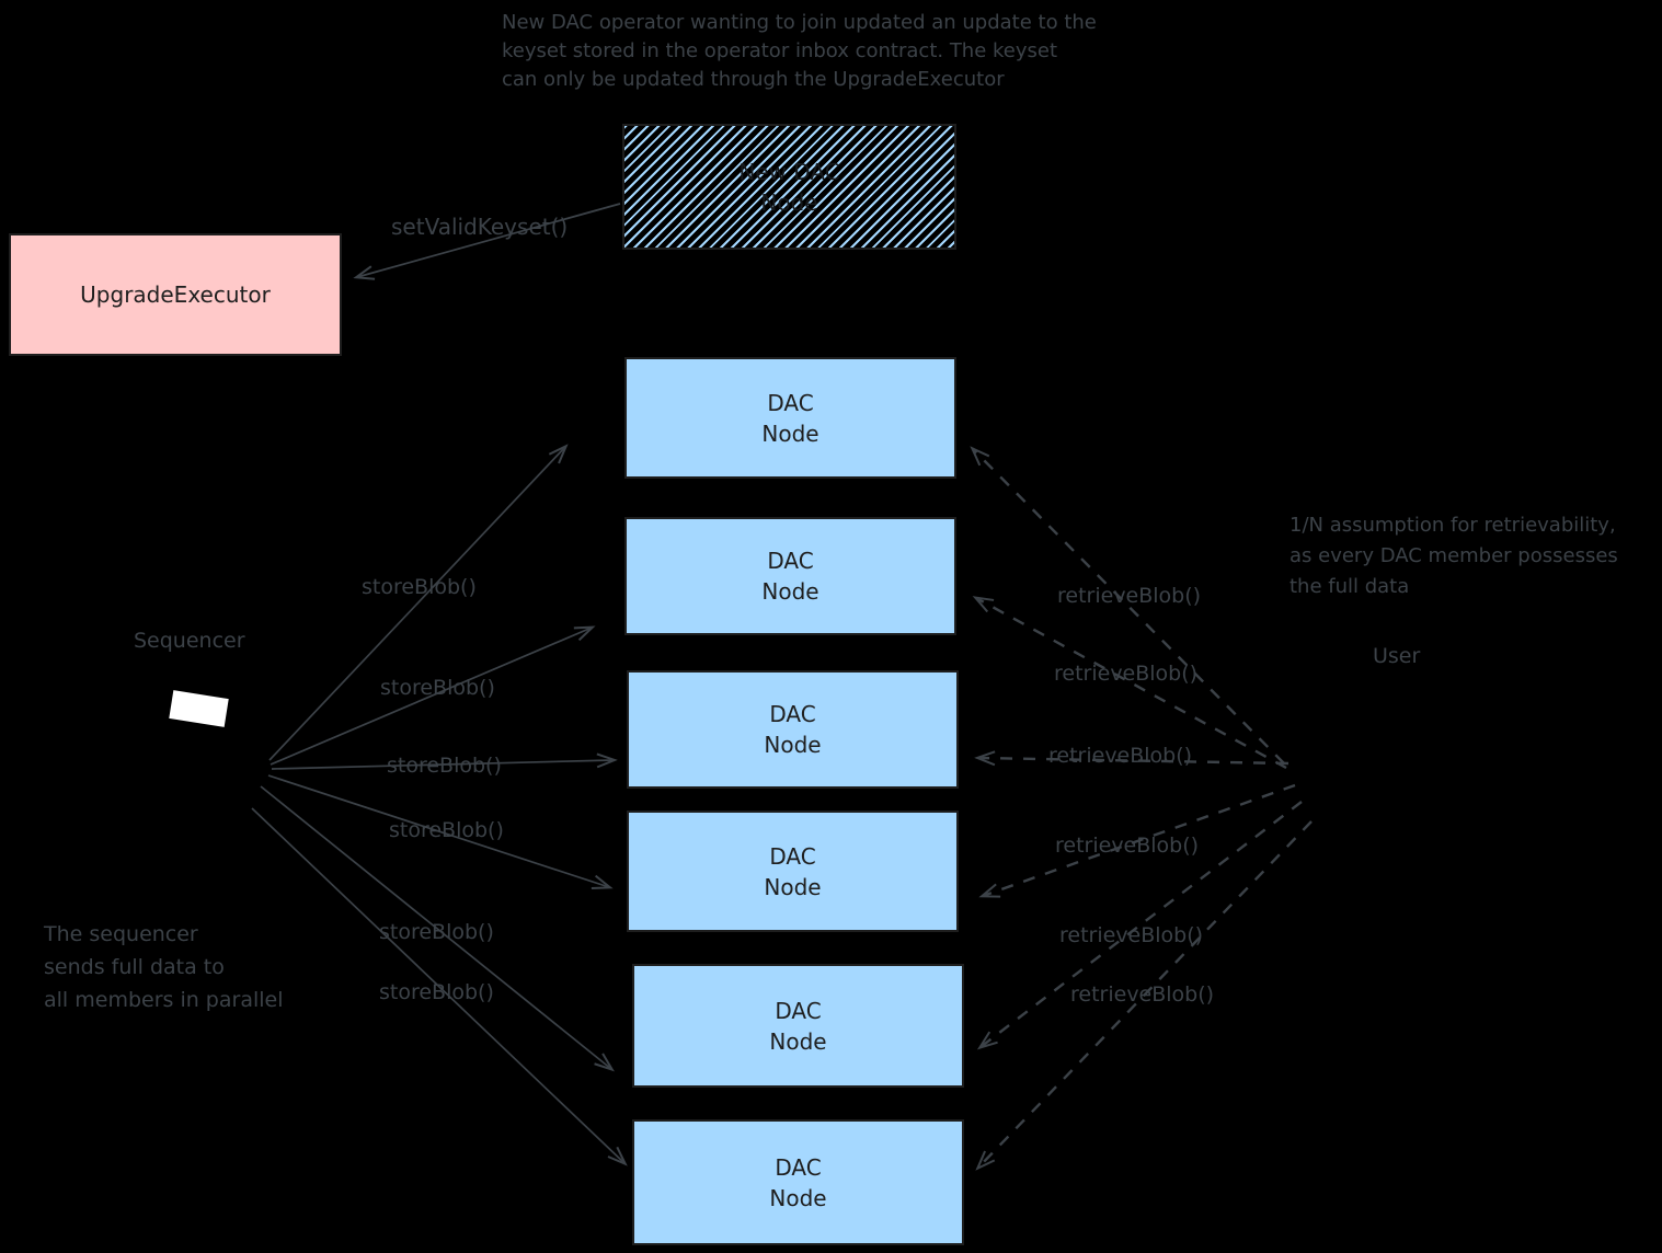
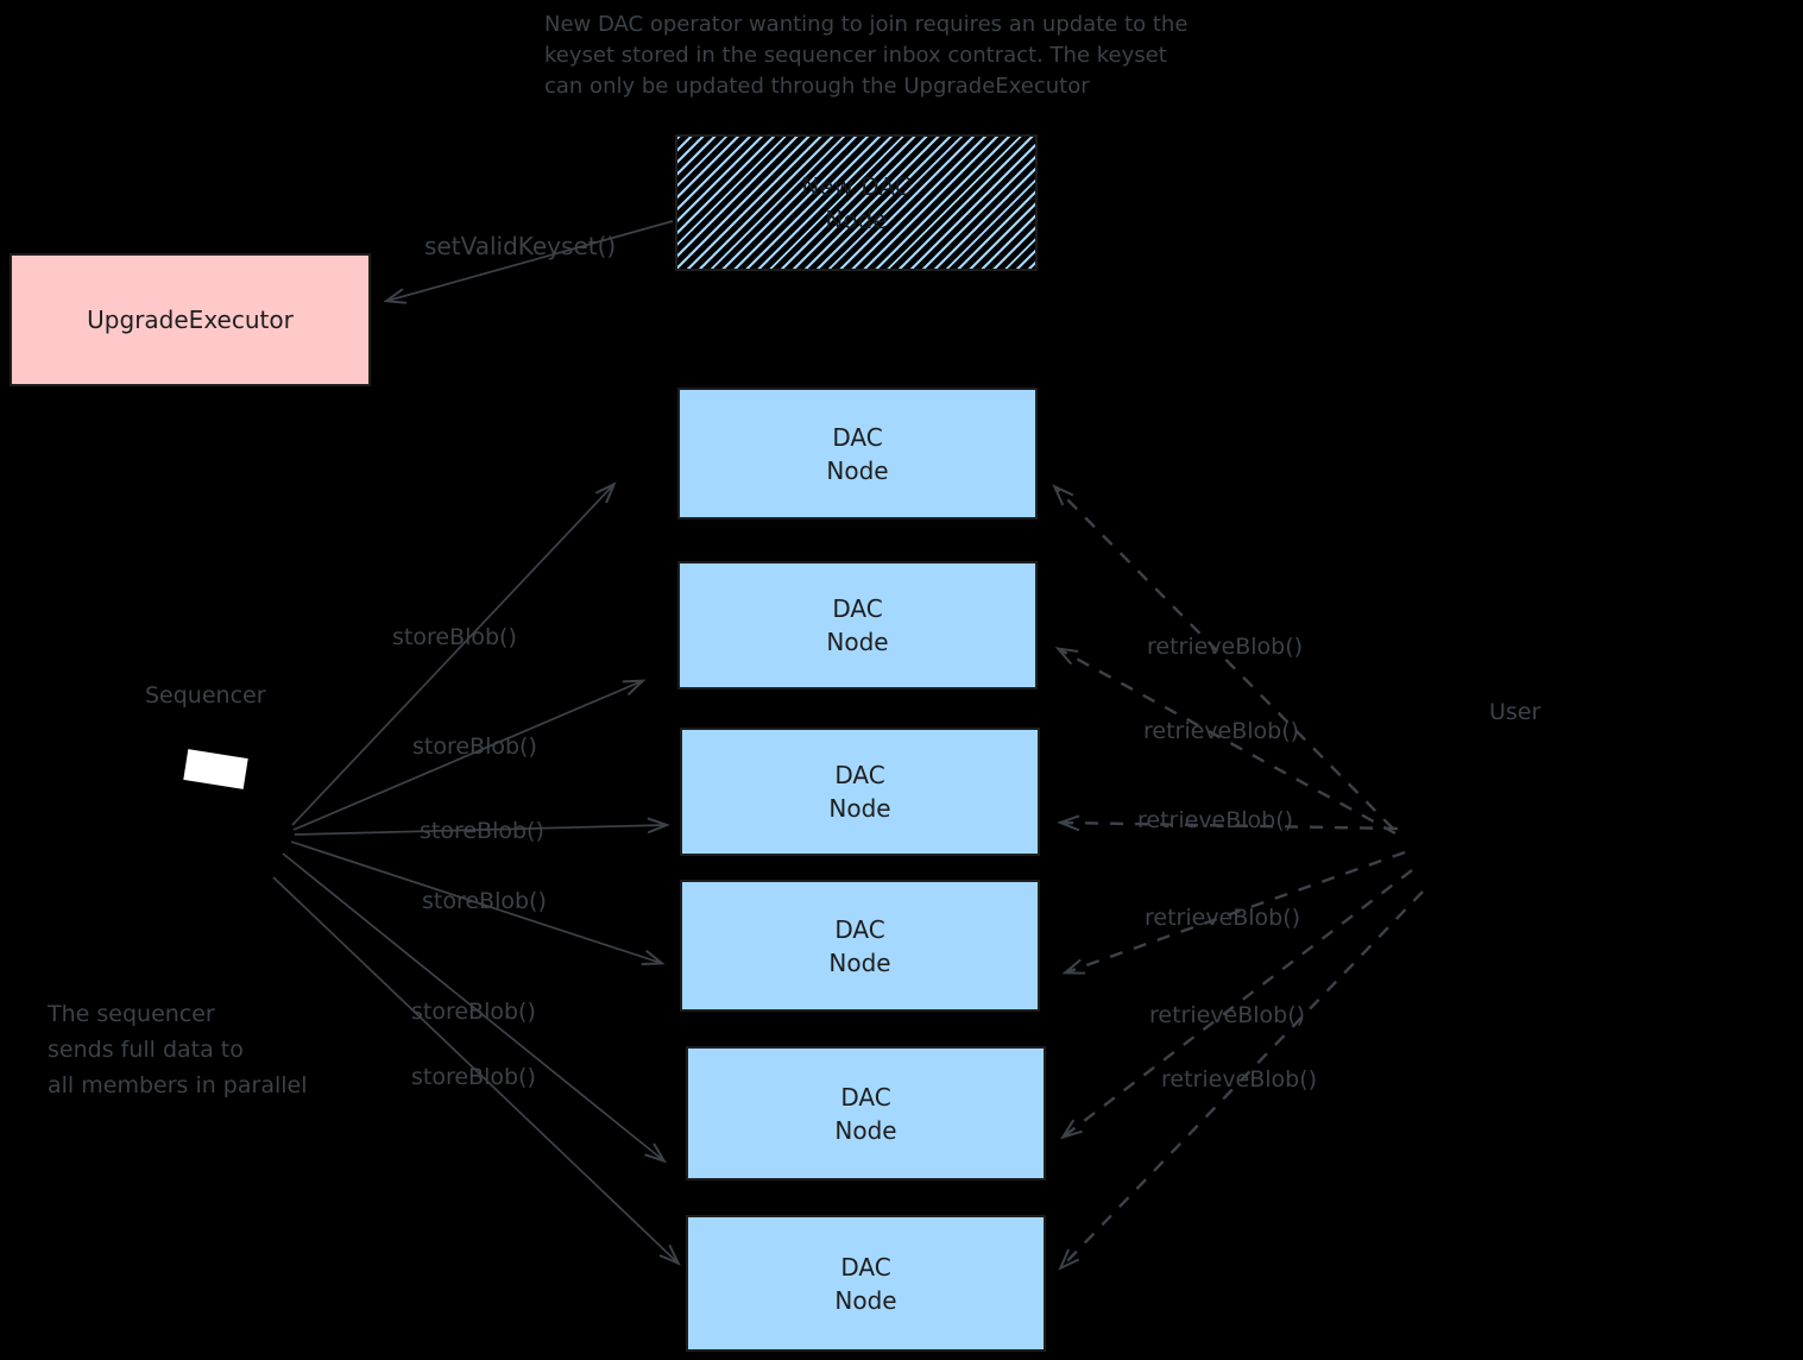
- New DAC operator wanting to join updated an update to the
+ New DAC operator wanting to join requires an update to the
- keyset stored in the operator inbox contract. The keyset
+ keyset stored in the sequencer inbox contract. The keyset
  can only be updated through the UpgradeExecutor
  New DAC
  Node
  UpgradeExecutor
  setValidKeyset()
  Sequencer
  storeBlob()
  storeBlob()
  storeBlob()
  storeBlob()
  storeBlob()
  storeBlob()
  DAC
  Node
  DAC
  Node
  DAC
  Node
  DAC
  Node
  DAC
  Node
  DAC
  Node
  retrieveBlob()
  retrieveBlob()
  retrieveBlob()
  retrieveBlob()
  retrieveBlob()
  retrieveBlob()
- 1/N assumption for retrievability,
- as every DAC member possesses
- the full data
  User
  The sequencer
  sends full data to
  all members in parallel
